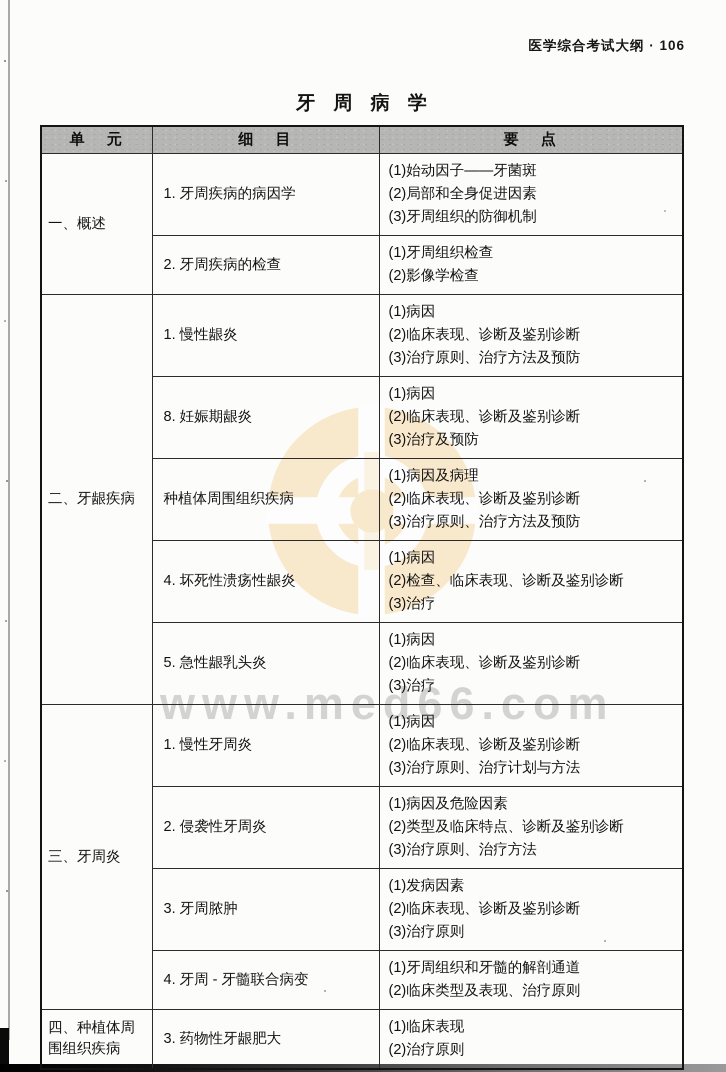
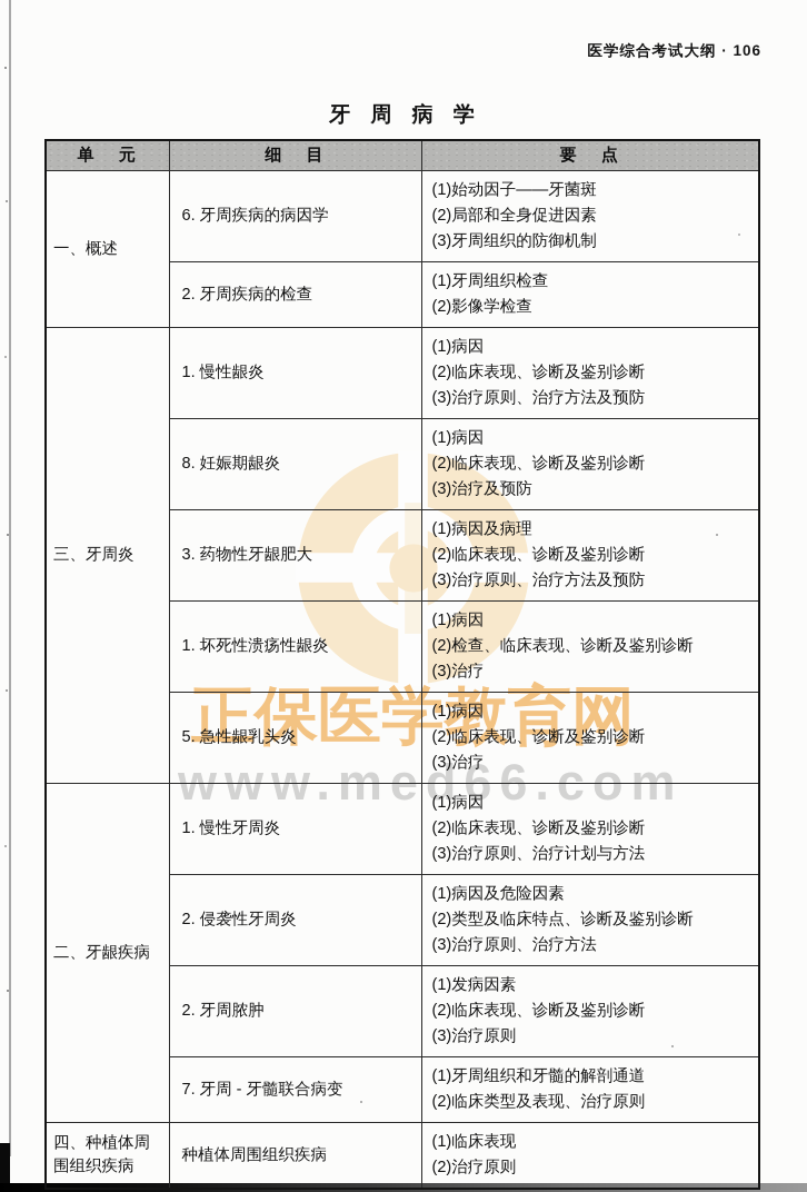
+ 正保医学教育网
  www.med66.co
  医学综合考试大纲 · 106
  牙 周 病 学
  单 元	细 目	要 点
- 一、概述	1. 牙周疾病的病因学	(1)始动因子——牙菌斑(2)局部和全身促进因素(3)牙周组织的防御机制
+ 一、概述	6. 牙周疾病的病因学	(1)始动因子——牙菌斑(2)局部和全身促进因素(3)牙周组织的防御机制
  2. 牙周疾病的检查	(1)牙周组织检查(2)影像学检查
- 二、牙龈疾病	1. 慢性龈炎	(1)病因(2)临床表现、诊断及鉴别诊断(3)治疗原则、治疗方法及预防
+ 三、牙周炎	1. 慢性龈炎	(1)病因(2)临床表现、诊断及鉴别诊断(3)治疗原则、治疗方法及预防
  8. 妊娠期龈炎	(1)病因(2)临床表现、诊断及鉴别诊断(3)治疗及预防
- 种植体周围组织疾病	(1)病因及病理(2)临床表现、诊断及鉴别诊断(3)治疗原则、治疗方法及预防
+ 3. 药物性牙龈肥大	(1)病因及病理(2)临床表现、诊断及鉴别诊断(3)治疗原则、治疗方法及预防
- 4. 坏死性溃疡性龈炎	(1)病因(2)检查、临床表现、诊断及鉴别诊断(3)治疗
+ 1. 坏死性溃疡性龈炎	(1)病因(2)检查、临床表现、诊断及鉴别诊断(3)治疗
  5. 急性龈乳头炎	(1)病因(2)临床表现、诊断及鉴别诊断(3)治疗
- 三、牙周炎	1. 慢性牙周炎	(1)病因(2)临床表现、诊断及鉴别诊断(3)治疗原则、治疗计划与方法
+ 二、牙龈疾病	1. 慢性牙周炎	(1)病因(2)临床表现、诊断及鉴别诊断(3)治疗原则、治疗计划与方法
  2. 侵袭性牙周炎	(1)病因及危险因素(2)类型及临床特点、诊断及鉴别诊断(3)治疗原则、治疗方法
- 3. 牙周脓肿	(1)发病因素(2)临床表现、诊断及鉴别诊断(3)治疗原则
+ 2. 牙周脓肿	(1)发病因素(2)临床表现、诊断及鉴别诊断(3)治疗原则
- 4. 牙周 - 牙髓联合病变	(1)牙周组织和牙髓的解剖通道(2)临床类型及表现、治疗原则
+ 7. 牙周 - 牙髓联合病变	(1)牙周组织和牙髓的解剖通道(2)临床类型及表现、治疗原则
- 四、种植体周围组织疾病	3. 药物性牙龈肥大	(1)临床表现(2)治疗原则
+ 四、种植体周围组织疾病	种植体周围组织疾病	(1)临床表现(2)治疗原则
